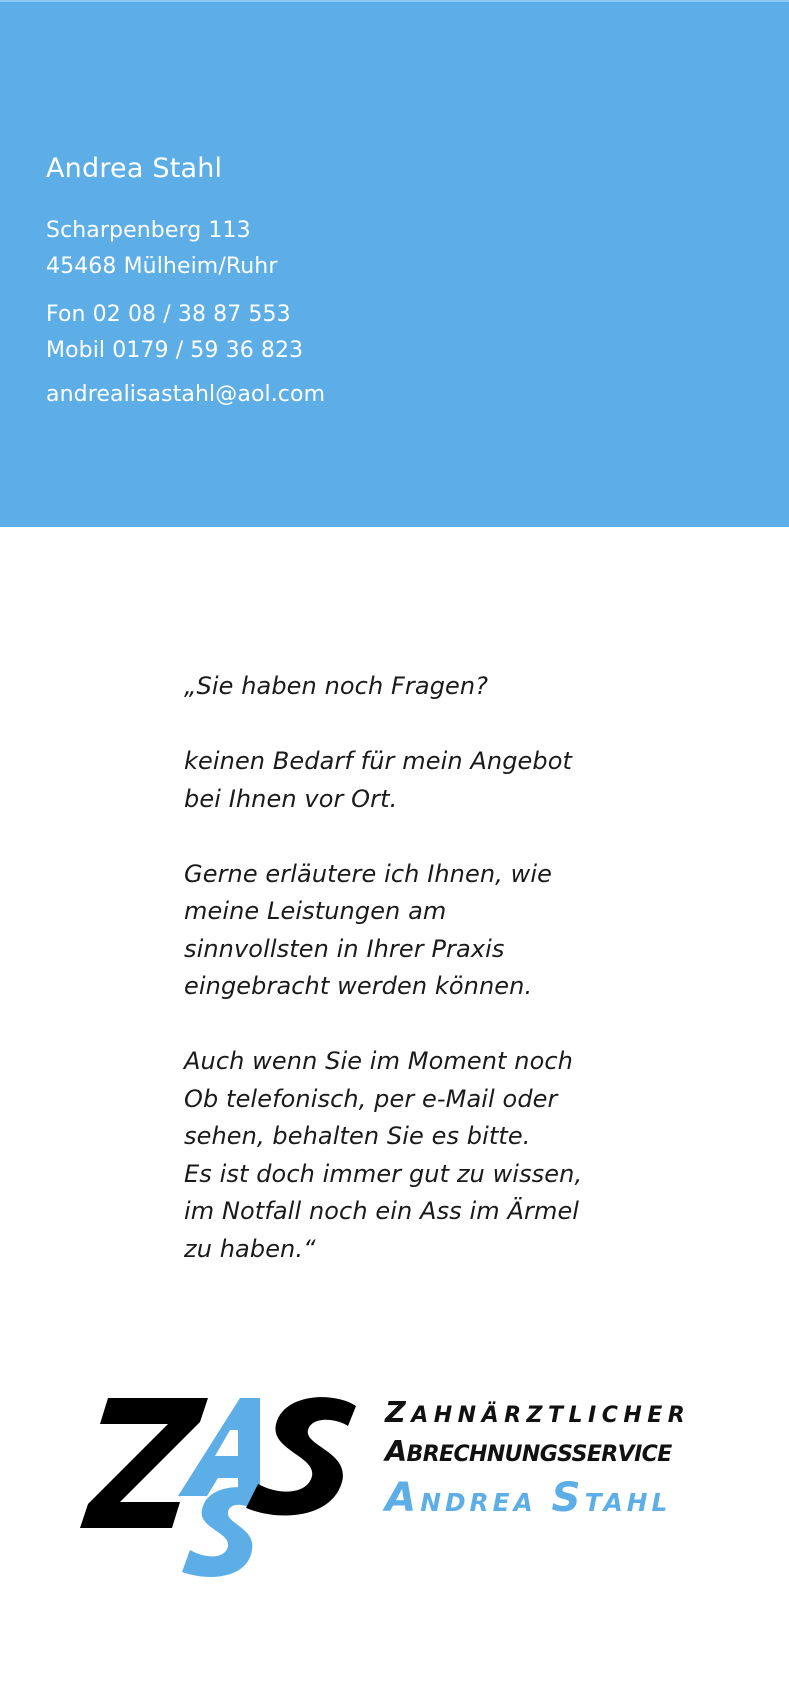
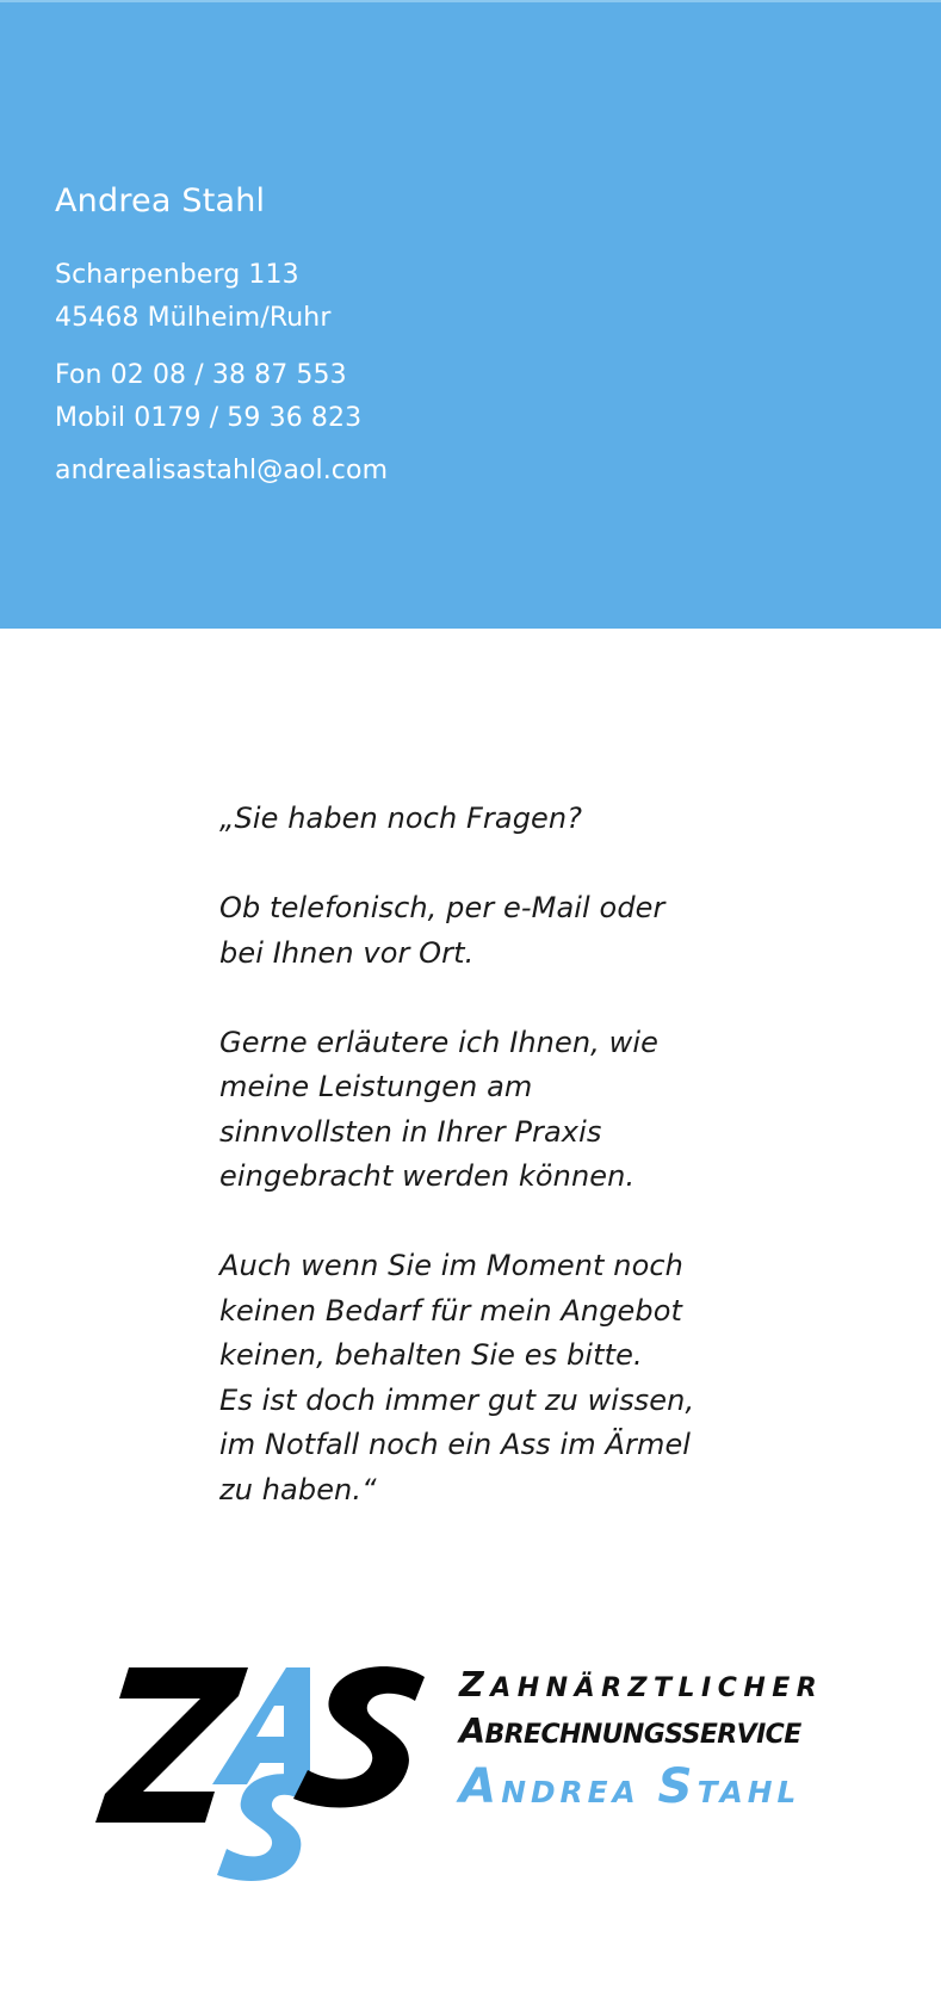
  Andrea Stahl
  Scharpenberg 113
  45468 Mülheim/Ruhr
  Fon 02 08 / 38 87 553
  Mobil 0179 / 59 36 823
  andrealisastahl@aol.com
  „Sie haben noch Fragen?
- keinen Bedarf für mein Angebot
+ Ob telefonisch, per e-Mail oder
  bei Ihnen vor Ort.
  Gerne erläutere ich Ihnen, wie
  meine Leistungen am
  sinnvollsten in Ihrer Praxis
  eingebracht werden können.
  Auch wenn Sie im Moment noch
- Ob telefonisch, per e-Mail oder
+ keinen Bedarf für mein Angebot
- sehen, behalten Sie es bitte.
+ keinen, behalten Sie es bitte.
  Es ist doch immer gut zu wissen,
  im Notfall noch ein Ass im Ärmel
  zu haben.“
  ZAHNÄRZTLICHER
  ABRECHNUNGSSERVICE
  ANDREA STAHL
